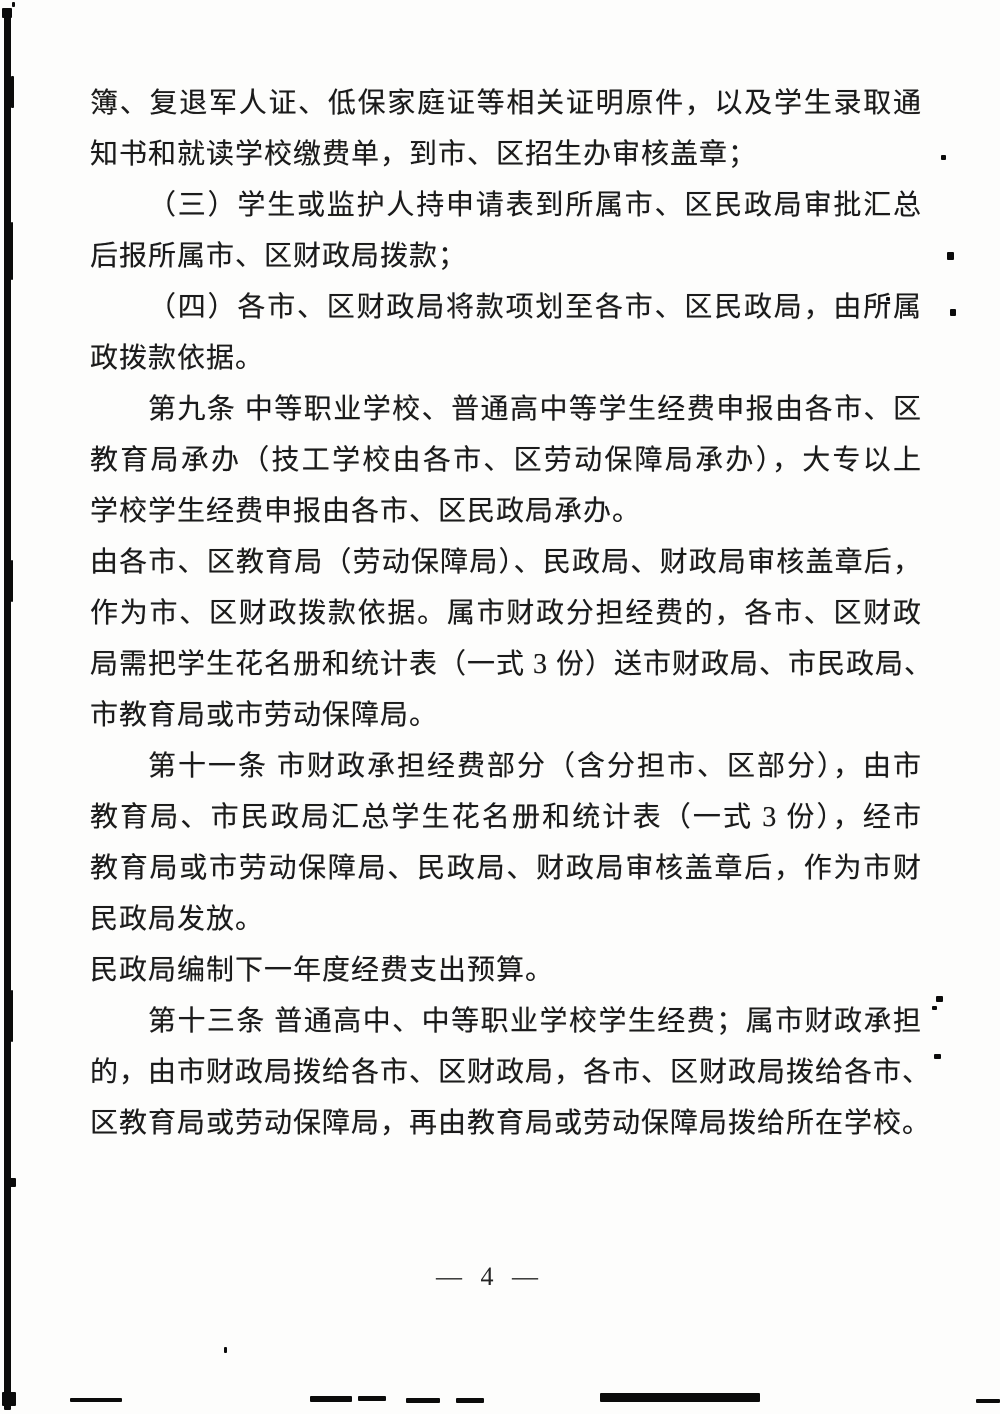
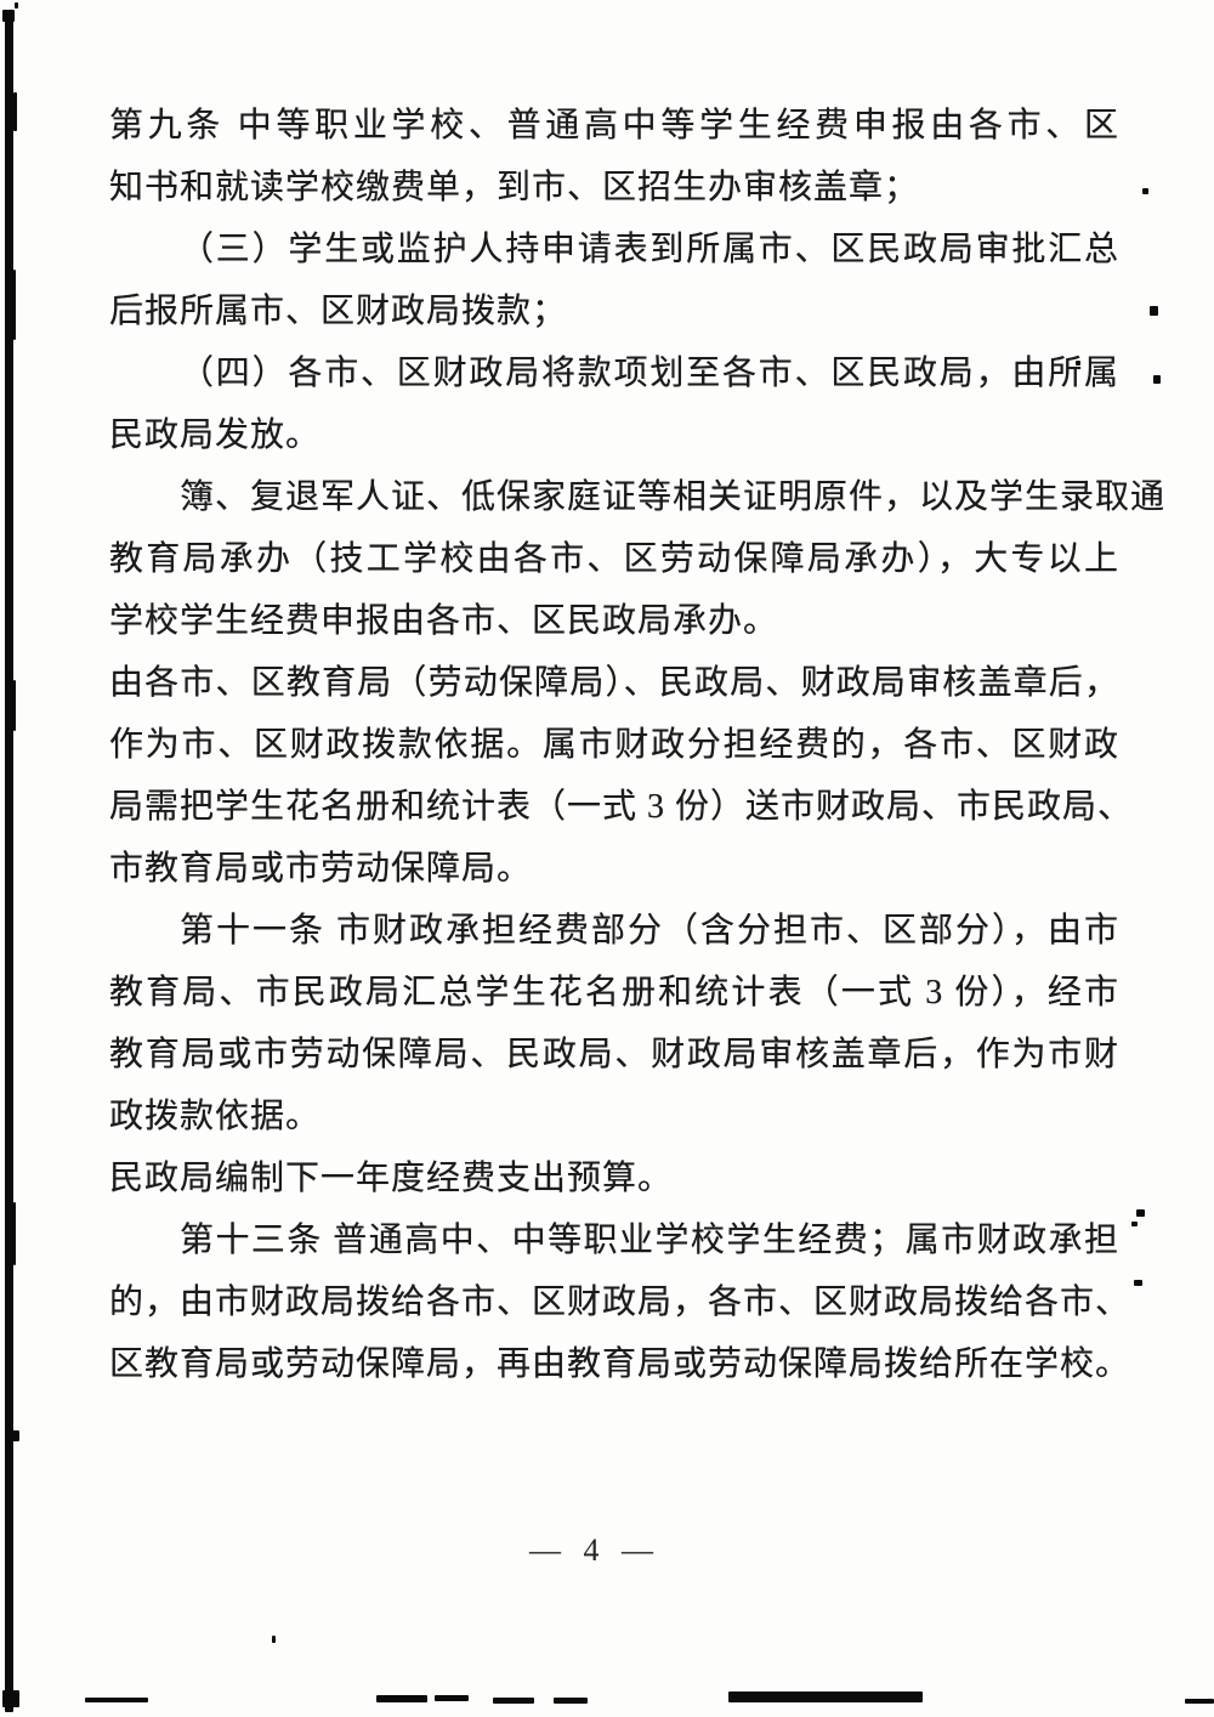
- 簿、复退军人证、低保家庭证等相关证明原件，以及学生录取通
+ 第九条 中等职业学校、普通高中等学生经费申报由各市、区
  知书和就读学校缴费单，到市、区招生办审核盖章；
  （三）学生或监护人持申请表到所属市、区民政局审批汇总
  后报所属市、区财政局拨款；
  （四）各市、区财政局将款项划至各市、区民政局，由所属
- 政拨款依据。
+ 民政局发放。
- 第九条 中等职业学校、普通高中等学生经费申报由各市、区
+ 簿、复退军人证、低保家庭证等相关证明原件，以及学生录取通
  教育局承办（技工学校由各市、区劳动保障局承办），大专以上
  学校学生经费申报由各市、区民政局承办。
  由各市、区教育局（劳动保障局）、民政局、财政局审核盖章后，
  作为市、区财政拨款依据。属市财政分担经费的，各市、区财政
  局需把学生花名册和统计表（一式 3 份）送市财政局、市民政局、
  市教育局或市劳动保障局。
  第十一条 市财政承担经费部分（含分担市、区部分），由市
  教育局、市民政局汇总学生花名册和统计表（一式 3 份），经市
  教育局或市劳动保障局、民政局、财政局审核盖章后，作为市财
- 民政局发放。
+ 政拨款依据。
  民政局编制下一年度经费支出预算。
  第十三条 普通高中、中等职业学校学生经费；属市财政承担
  的，由市财政局拨给各市、区财政局，各市、区财政局拨给各市、
  区教育局或劳动保障局，再由教育局或劳动保障局拨给所在学校。
  — 4 —
